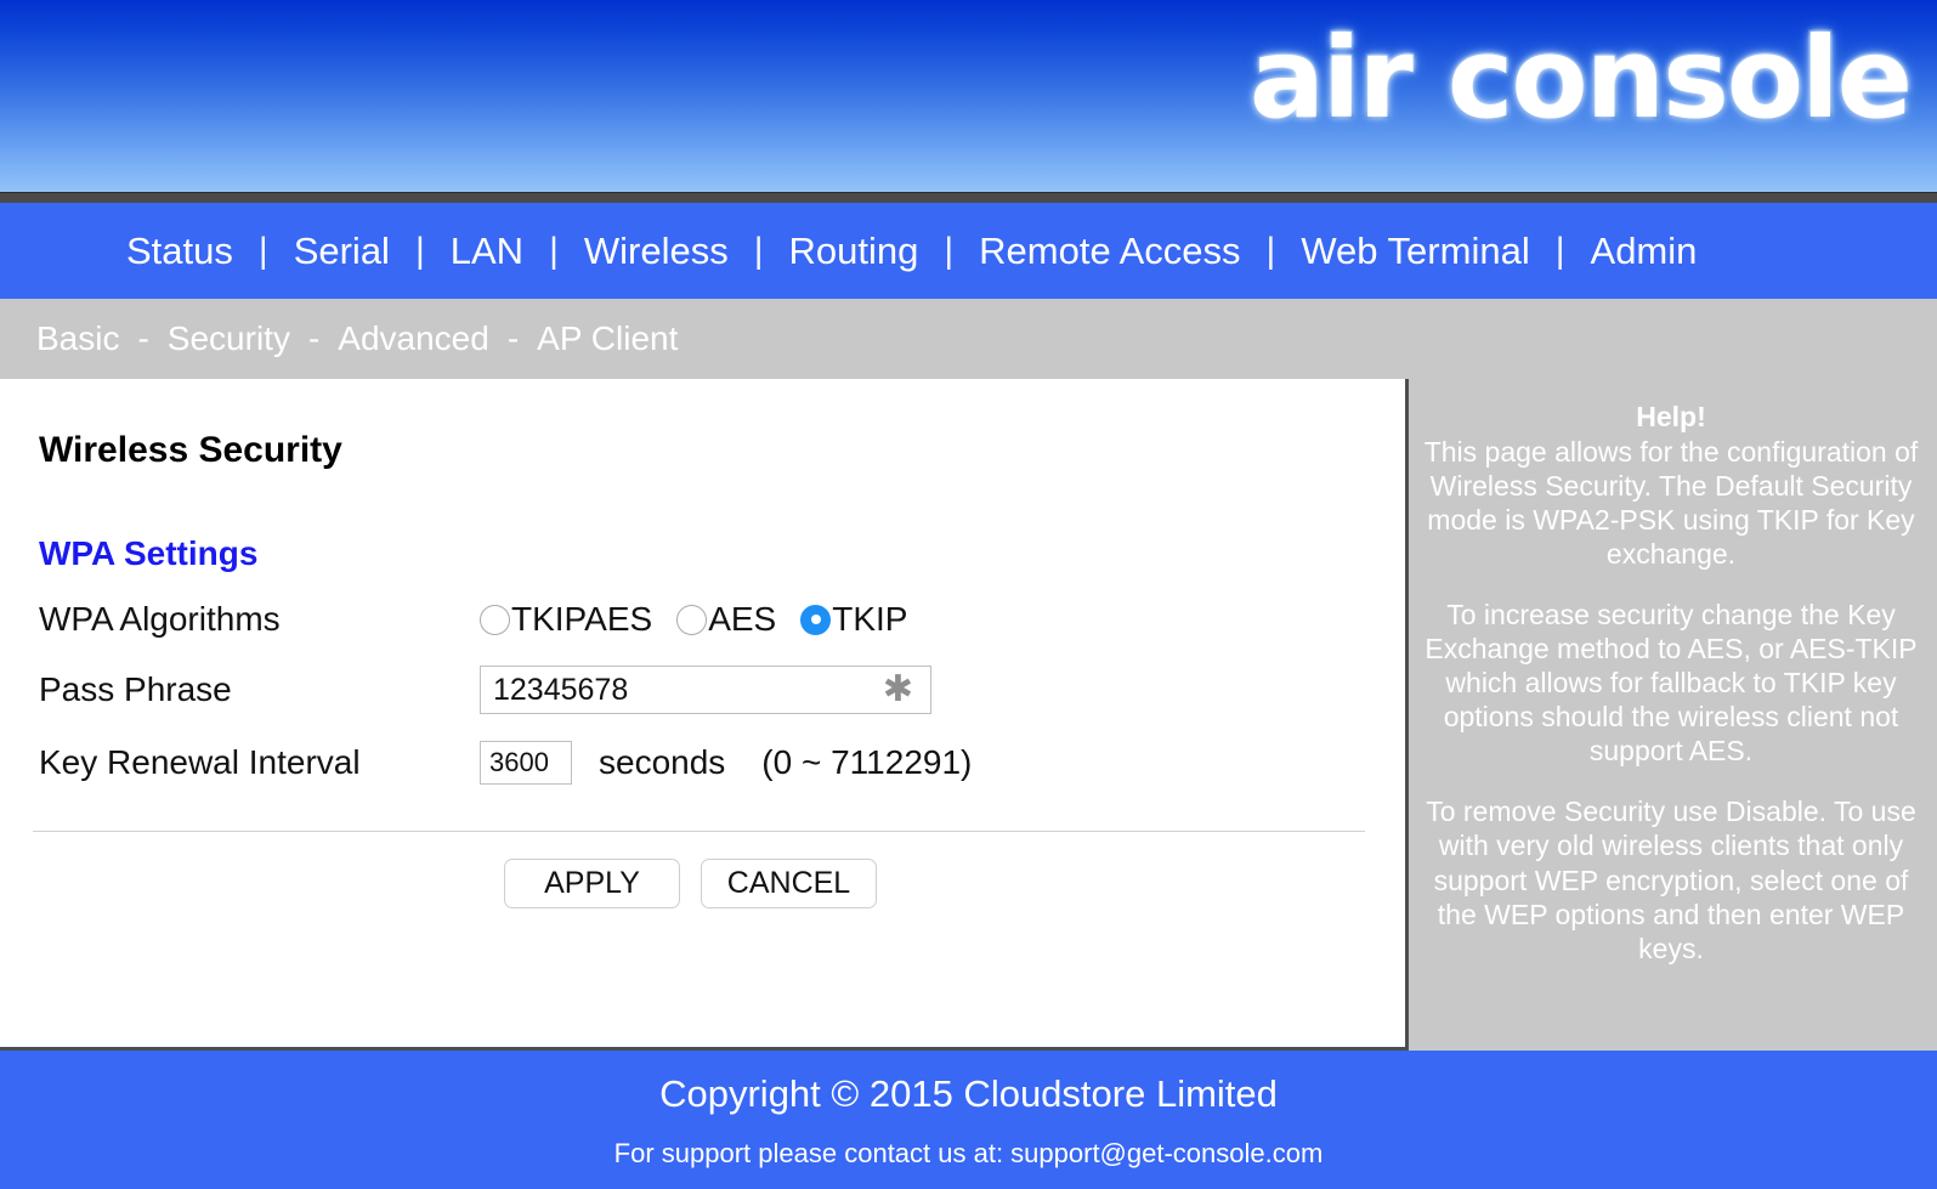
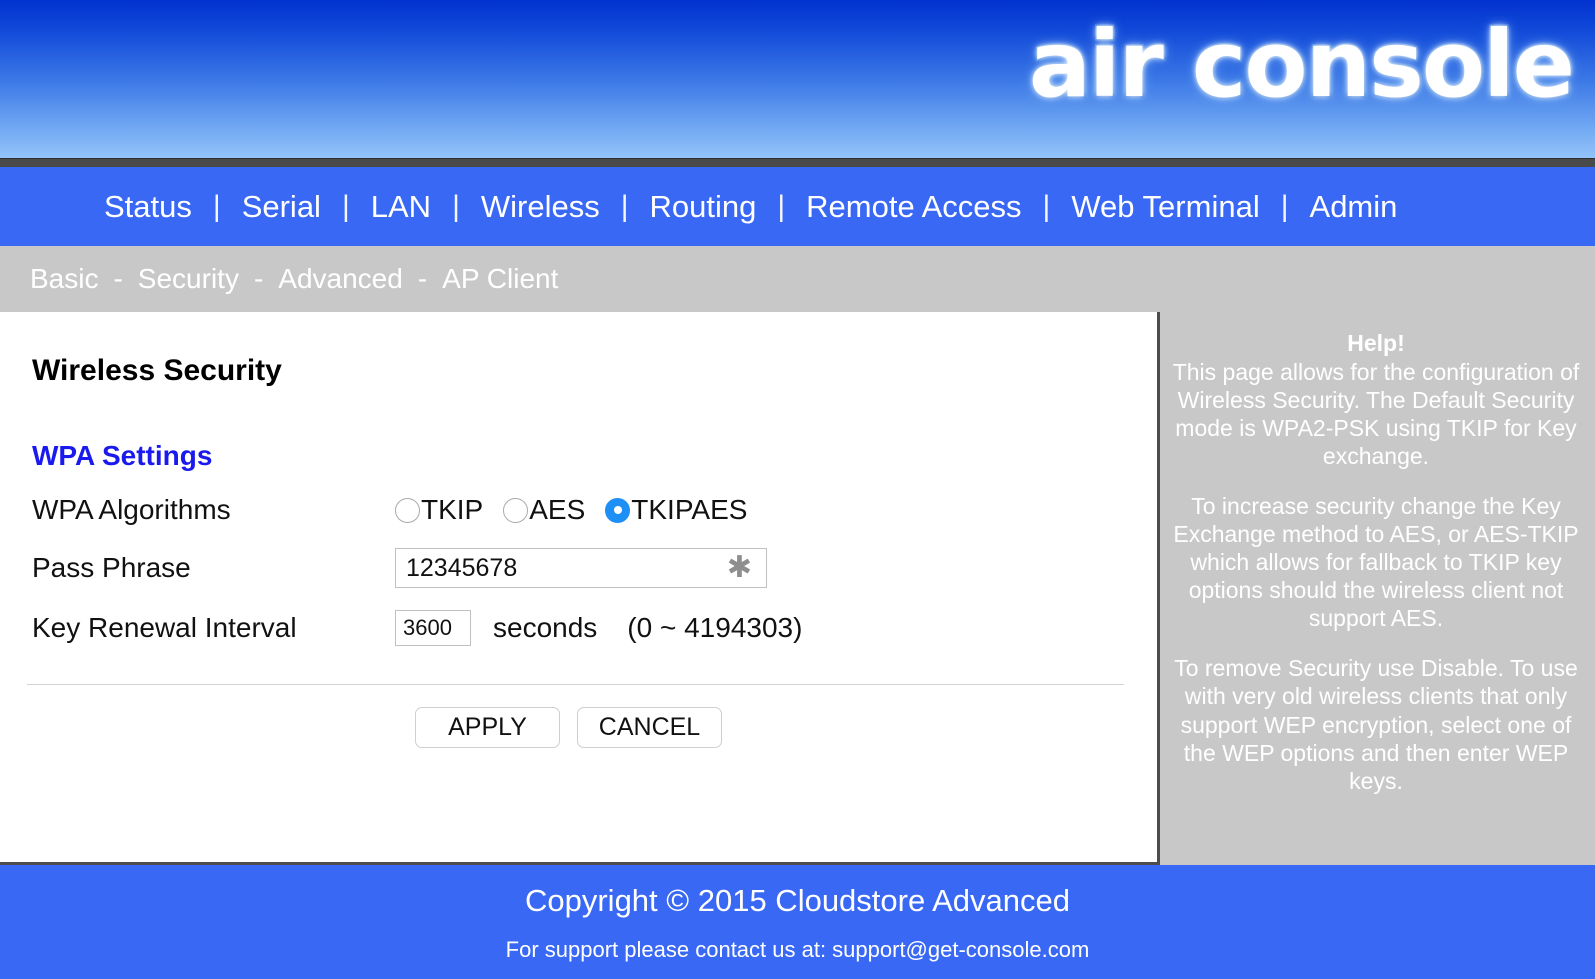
  air console
  Status
  |
  Serial
  |
  LAN
  |
  Wireless
  |
  Routing
  |
  Remote Access
  |
  Web Terminal
  |
  Admin
  Basic
  -
  Security
  -
  Advanced
  -
  AP Client
  Wireless Security
  WPA Settings
  WPA Algorithms
- TKIPAES
+ TKIP
  AES
- TKIP
+ TKIPAES
  Pass Phrase
  12345678
  ✱
  Key Renewal Interval
  3600
  seconds
- (0 ~ 7112291)
+ (0 ~ 4194303)
  APPLY
  CANCEL
  Help!
  This page allows for the configuration of Wireless Security. The Default Security mode is WPA2-PSK using TKIP for Key exchange.
  To increase security change the Key Exchange method to AES, or AES-TKIP which allows for fallback to TKIP key options should the wireless client not support AES.
  To remove Security use Disable. To use with very old wireless clients that only support WEP encryption, select one of the WEP options and then enter WEP keys.
- Copyright © 2015 Cloudstore Limited
+ Copyright © 2015 Cloudstore Advanced
  For support please contact us at: support@get-console.com
